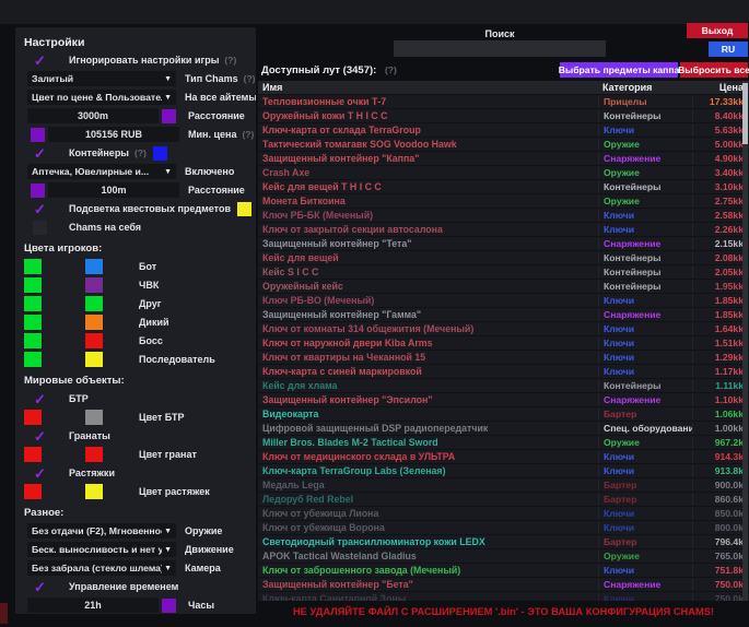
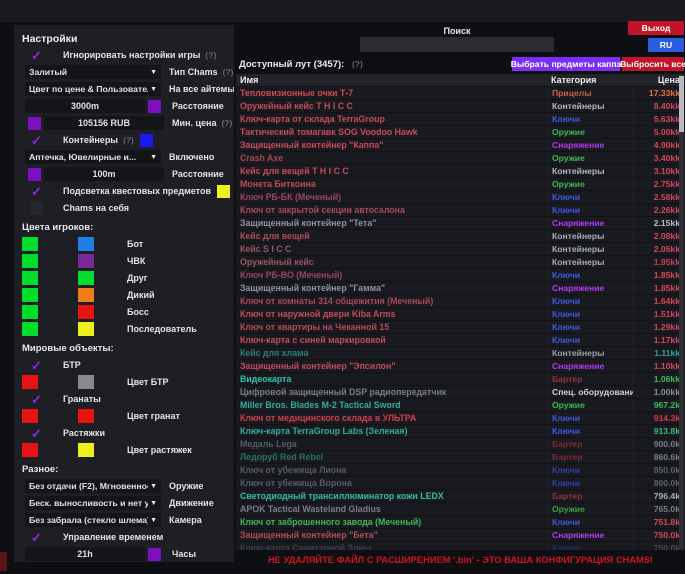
  Настройки
  ✓
  Игнорировать настройки игры
  (?)
  Залитый
  Тип Chams
  (?)
  Цвет по цене & Пользовате
  На все айтемы
  3000m
  Расстояние
  105156 RUB
  Мин. цена
  (?)
  ✓
  Контейнеры
  (?)
  Аптечка, Ювелирные и...
  Включено
  100m
  Расстояние
  ✓
  Подсветка квестовых предметов
  Chams на себя
  Цвета игроков:
  Бот
  ЧВК
  Друг
  Дикий
  Босс
  Последователь
  Мировые объекты:
  ✓
  БТР
  Цвет БТР
  ✓
  Гранаты
  Цвет гранат
  ✓
  Растяжки
  Цвет растяжек
  Разное:
  Без отдачи (F2), Мгновенно
  Оружие
  Беск. выносливость и нет у
  Движение
  Без забрала (стекло шлема
  Камера
  ✓
  Управление временем
  21h
  Часы
  Поиск
  Выход
  RU
  Доступный лут (3457): (?)
  Выбрать предметы каппа
  Выбросить все
  Имя
  Категория
  Цена
  Тепловизионные очки Т-7
  Прицелы
  17.33kk
- Оружейный кожи T H I C C
+ Оружейный кейс T H I C C
  Контейнеры
  8.40kk
  Ключ-карта от склада TerraGroup
  Ключи
  5.63kk
  Тактический томагавк SOG Voodoo Hawk
  Оружие
  5.00kk
  Защищенный контейнер "Каппа"
  Снаряжение
  4.90kk
  Crash Axe
  Оружие
  3.40kk
  Кейс для вещей T H I C C
  Контейнеры
  3.10kk
  Монета Биткоина
  Оружие
  2.75kk
  Ключ РБ-БК (Меченый)
  Ключи
  2.58kk
  Ключ от закрытой секции автосалона
  Ключи
  2.26kk
  Защищенный контейнер "Тета"
  Снаряжение
  2.15kk
  Кейс для вещей
  Контейнеры
  2.08kk
  Кейс S I C C
  Контейнеры
  2.05kk
  Оружейный кейс
  Контейнеры
  1.95kk
  Ключ РБ-ВО (Меченый)
  Ключи
  1.85kk
  Защищенный контейнер "Гамма"
  Снаряжение
  1.85kk
  Ключ от комнаты 314 общежития (Меченый)
  Ключи
  1.64kk
  Ключ от наружной двери Kiba Arms
  Ключи
  1.51kk
  Ключ от квартиры на Чеканной 15
  Ключи
  1.29kk
  Ключ-карта с синей маркировкой
  Ключи
  1.17kk
  Кейс для хлама
  Контейнеры
  1.11kk
  Защищенный контейнер "Эпсилон"
  Снаряжение
  1.10kk
  Видеокарта
  Бартер
  1.06kk
  Цифровой защищенный DSP радиопередатчик
  Спец. оборудовани
  1.00kk
  Miller Bros. Blades M-2 Tactical Sword
  Оружие
  967.2k
  Ключ от медицинского склада в УЛЬТРА
  Ключи
  914.3k
  Ключ-карта TerraGroup Labs (Зеленая)
  Ключи
  913.8k
  Медаль Lega
  Бартер
  900.0k
  Ледоруб Red Rebel
  Бартер
  860.6k
  Ключ от убежища Лиона
  Ключи
  850.0k
  Ключ от убежища Ворона
  Ключи
  800.0k
  Светодиодный трансиллюминатор кожи LEDX
  Бартер
  796.4k
  APOK Tactical Wasteland Gladius
  Оружие
  765.0k
  Ключ от заброшенного завода (Меченый)
  Ключи
  751.8k
  Защищенный контейнер "Бета"
  Снаряжение
  750.0k
  Ключ-карта Санитарной Зоны
  Ключи
  750.0k
  НЕ УДАЛЯЙТЕ ФАЙЛ С РАСШИРЕНИЕМ '.bin' - ЭТО ВАША КОНФИГУРАЦИЯ CHAMS!
